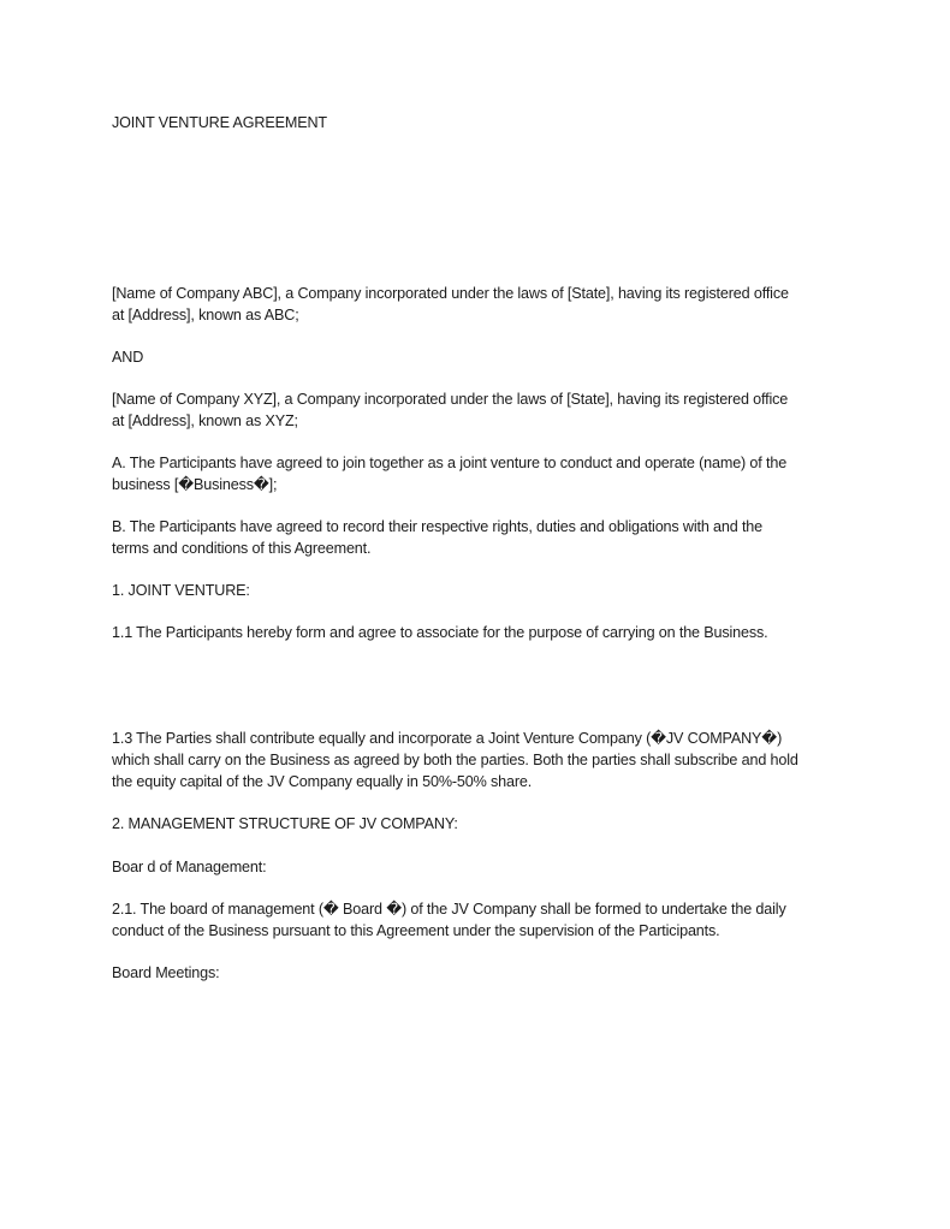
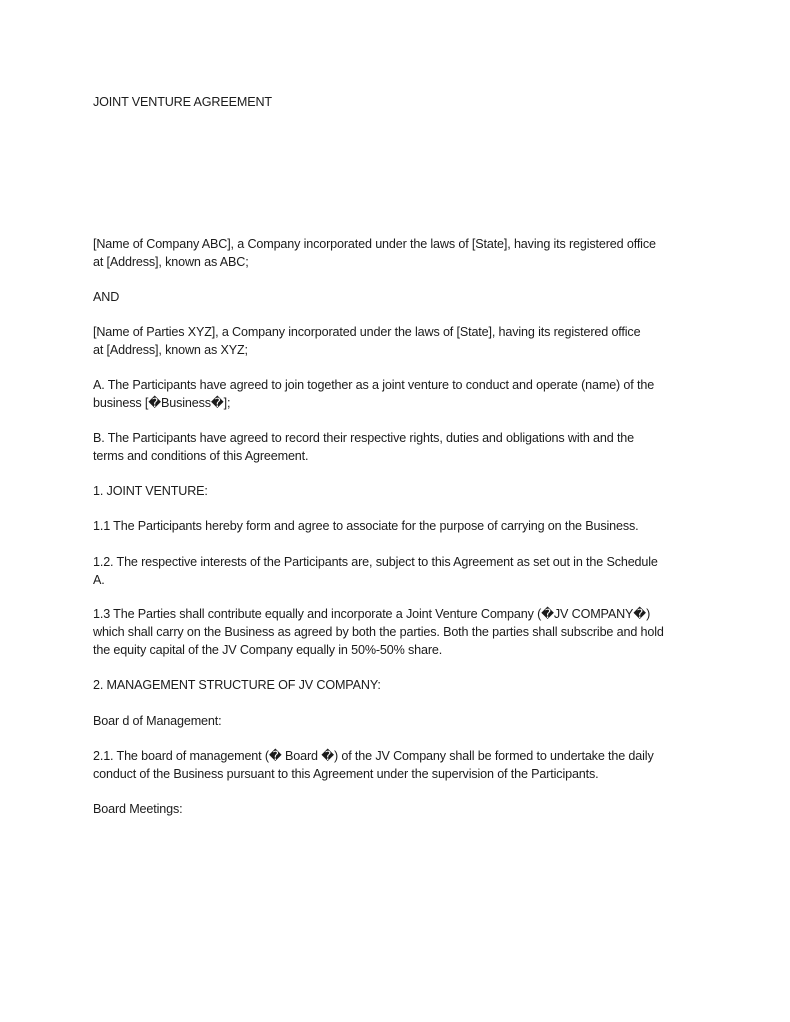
  JOINT VENTURE AGREEMENT
  [Name of Company ABC], a Company incorporated under the laws of [State], having its registered office
  at [Address], known as ABC;
  AND
- [Name of Company XYZ], a Company incorporated under the laws of [State], having its registered office
+ [Name of Parties XYZ], a Company incorporated under the laws of [State], having its registered office
  at [Address], known as XYZ;
  A. The Participants have agreed to join together as a joint venture to conduct and operate (name) of the
  business [�Business�];
  B. The Participants have agreed to record their respective rights, duties and obligations with and the
  terms and conditions of this Agreement.
  1. JOINT VENTURE:
  1.1 The Participants hereby form and agree to associate for the purpose of carrying on the Business.
+ 1.2. The respective interests of the Participants are, subject to this Agreement as set out in the Schedule
+ A.
  1.3 The Parties shall contribute equally and incorporate a Joint Venture Company (�JV COMPANY�)
  which shall carry on the Business as agreed by both the parties. Both the parties shall subscribe and hold
  the equity capital of the JV Company equally in 50%-50% share.
  2. MANAGEMENT STRUCTURE OF JV COMPANY:
  Boar d of Management:
  2.1. The board of management (� Board �) of the JV Company shall be formed to undertake the daily
  conduct of the Business pursuant to this Agreement under the supervision of the Participants.
  Board Meetings:
